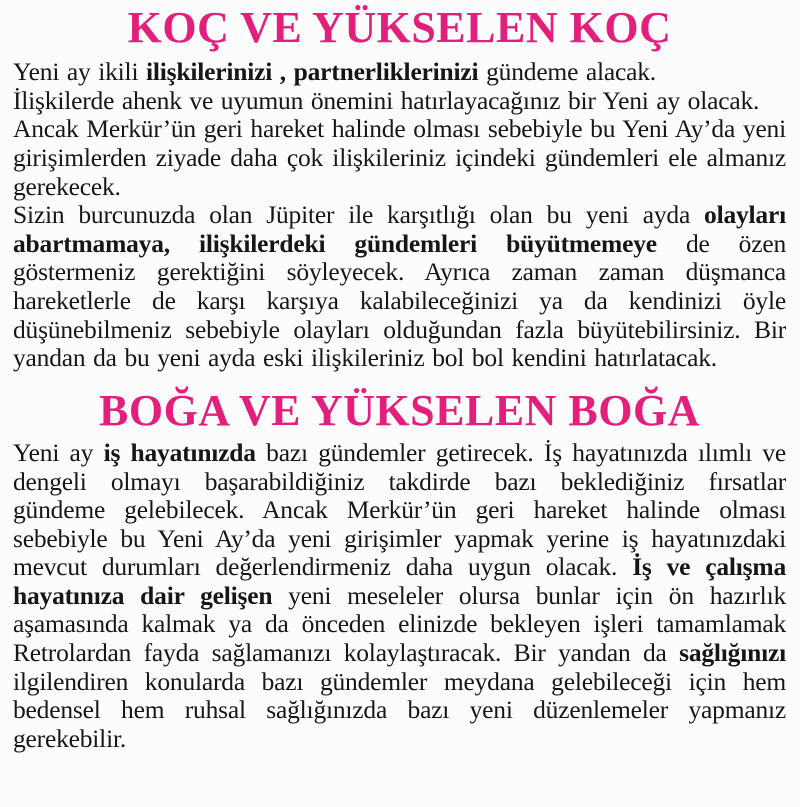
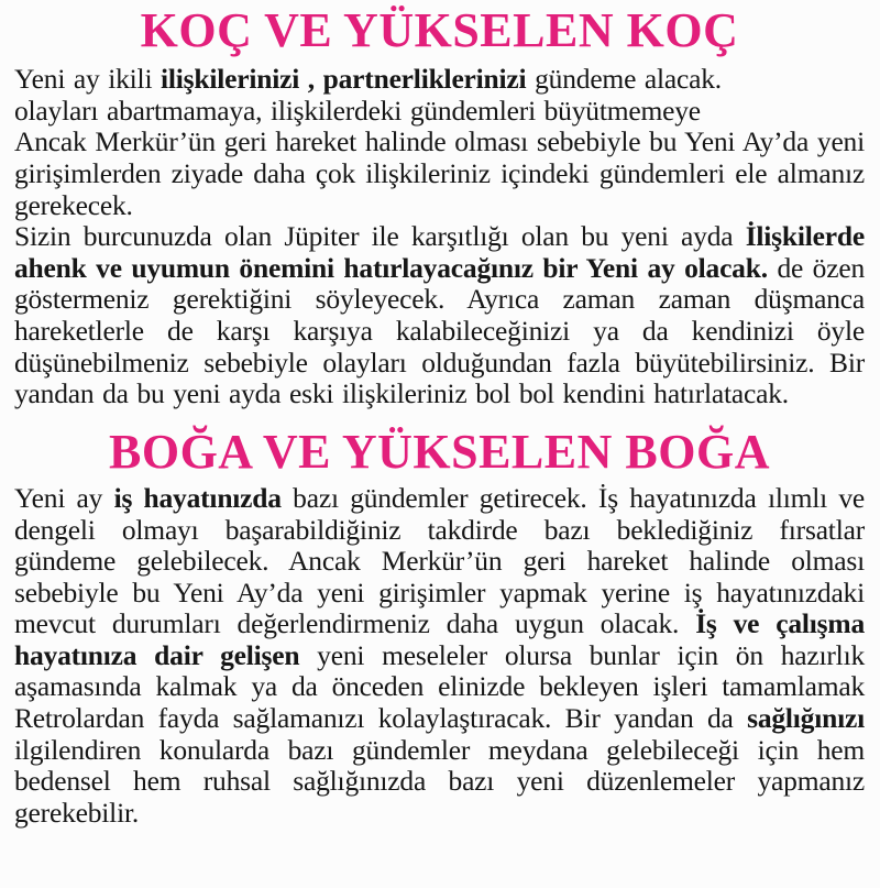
  KOÇ VE YÜKSELEN KOÇ
  Yeni ay ikili ilişkilerinizi , partnerliklerinizi gündeme alacak.
- İlişkilerde ahenk ve uyumun önemini hatırlayacağınız bir Yeni ay olacak.
+ olayları abartmamaya, ilişkilerdeki gündemleri büyütmemeye
  Ancak Merkür’ün geri hareket halinde olması sebebiyle bu Yeni Ay’da yeni girişimlerden ziyade daha çok ilişkileriniz içindeki gündemleri ele almanız gerekecek.
- Sizin burcunuzda olan Jüpiter ile karşıtlığı olan bu yeni ayda olayları abartmamaya, ilişkilerdeki gündemleri büyütmemeye de özen göstermeniz gerektiğini söyleyecek. Ayrıca zaman zaman düşmanca hareketlerle de karşı karşıya kalabileceğinizi ya da kendinizi öyle düşünebilmeniz sebebiyle olayları olduğundan fazla büyütebilirsiniz. Bir yandan da bu yeni ayda eski ilişkileriniz bol bol kendini hatırlatacak.
+ Sizin burcunuzda olan Jüpiter ile karşıtlığı olan bu yeni ayda İlişkilerde ahenk ve uyumun önemini hatırlayacağınız bir Yeni ay olacak. de özen göstermeniz gerektiğini söyleyecek. Ayrıca zaman zaman düşmanca hareketlerle de karşı karşıya kalabileceğinizi ya da kendinizi öyle düşünebilmeniz sebebiyle olayları olduğundan fazla büyütebilirsiniz. Bir yandan da bu yeni ayda eski ilişkileriniz bol bol kendini hatırlatacak.
  BOĞA VE YÜKSELEN BOĞA
  Yeni ay iş hayatınızda bazı gündemler getirecek. İş hayatınızda ılımlı ve dengeli olmayı başarabildiğiniz takdirde bazı beklediğiniz fırsatlar gündeme gelebilecek. Ancak Merkür’ün geri hareket halinde olması sebebiyle bu Yeni Ay’da yeni girişimler yapmak yerine iş hayatınızdaki mevcut durumları değerlendirmeniz daha uygun olacak. İş ve çalışma hayatınıza dair gelişen yeni meseleler olursa bunlar için ön hazırlık aşamasında kalmak ya da önceden elinizde bekleyen işleri tamamlamak Retrolardan fayda sağlamanızı kolaylaştıracak. Bir yandan da sağlığınızı ilgilendiren konularda bazı gündemler meydana gelebileceği için hem bedensel hem ruhsal sağlığınızda bazı yeni düzenlemeler yapmanız gerekebilir.
